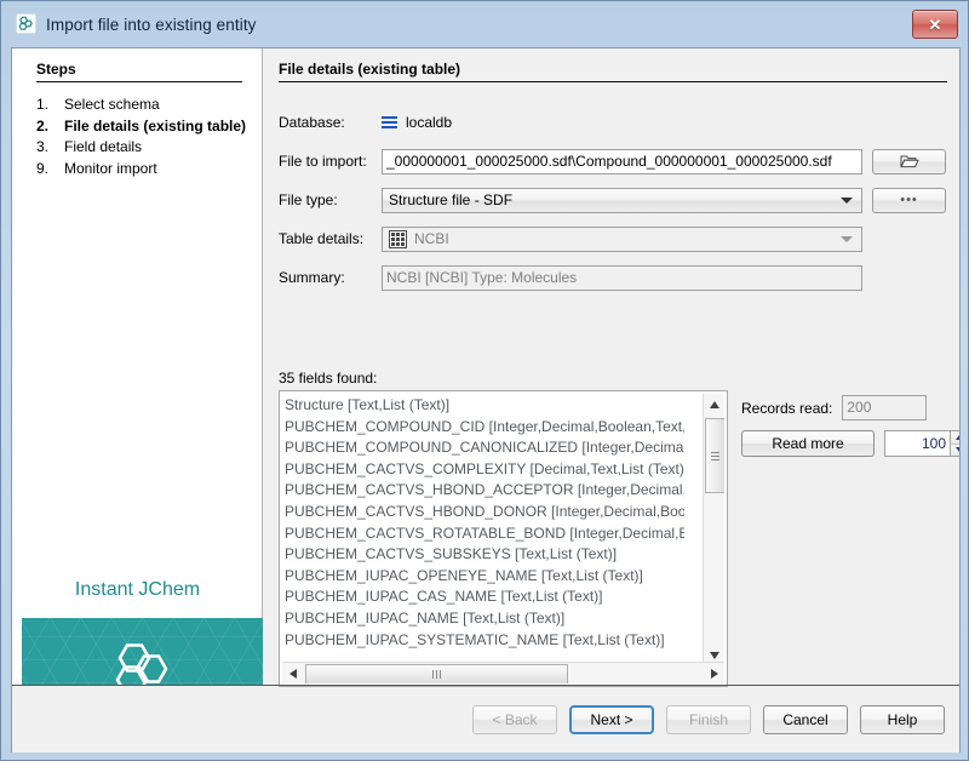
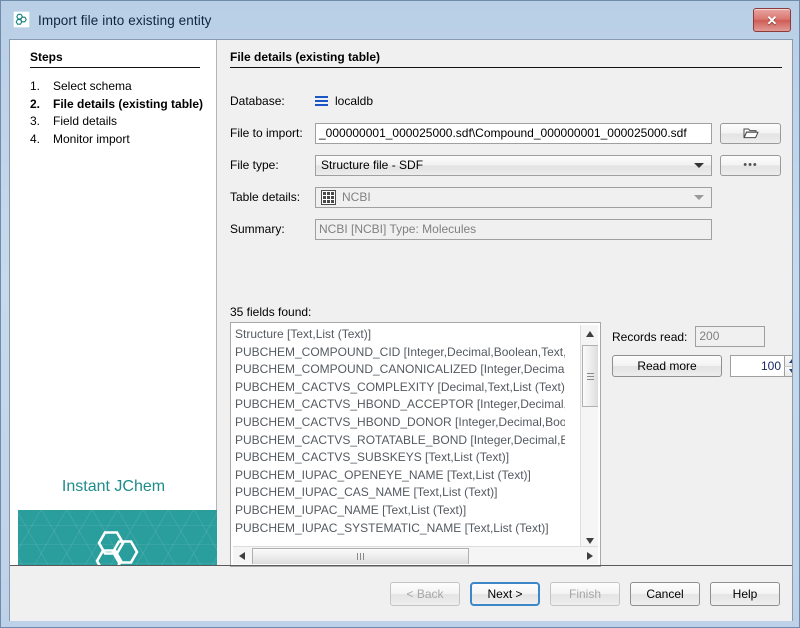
  Import file into existing entity
  ✕
  Steps
  1.
  Select schema
  2.
  File details (existing table)
  3.
  Field details
- 9.
+ 4.
  Monitor import
  Instant JChem
  File details (existing table)
  Database:
  localdb
  File to import:
  _000000001_000025000.sdf\Compound_000000001_000025000.sdf
  File type:
  Structure file - SDF
  •••
  Table details:
  NCBI
  Summary:
  NCBI [NCBI] Type: Molecules
  35 fields found:
  Structure [Text,List (Text)]
  PUBCHEM_COMPOUND_CID [Integer,Decimal,Boolean,Text,
  PUBCHEM_COMPOUND_CANONICALIZED [Integer,Decima
  PUBCHEM_CACTVS_COMPLEXITY [Decimal,Text,List (Text)
  PUBCHEM_CACTVS_HBOND_ACCEPTOR [Integer,Decimal
  PUBCHEM_CACTVS_HBOND_DONOR [Integer,Decimal,Boo
  PUBCHEM_CACTVS_ROTATABLE_BOND [Integer,Decimal,B
  PUBCHEM_CACTVS_SUBSKEYS [Text,List (Text)]
  PUBCHEM_IUPAC_OPENEYE_NAME [Text,List (Text)]
  PUBCHEM_IUPAC_CAS_NAME [Text,List (Text)]
  PUBCHEM_IUPAC_NAME [Text,List (Text)]
  PUBCHEM_IUPAC_SYSTEMATIC_NAME [Text,List (Text)]
  Records read:
  200
  Read more
  100
  < Back
  Next >
  Finish
  Cancel
  Help
